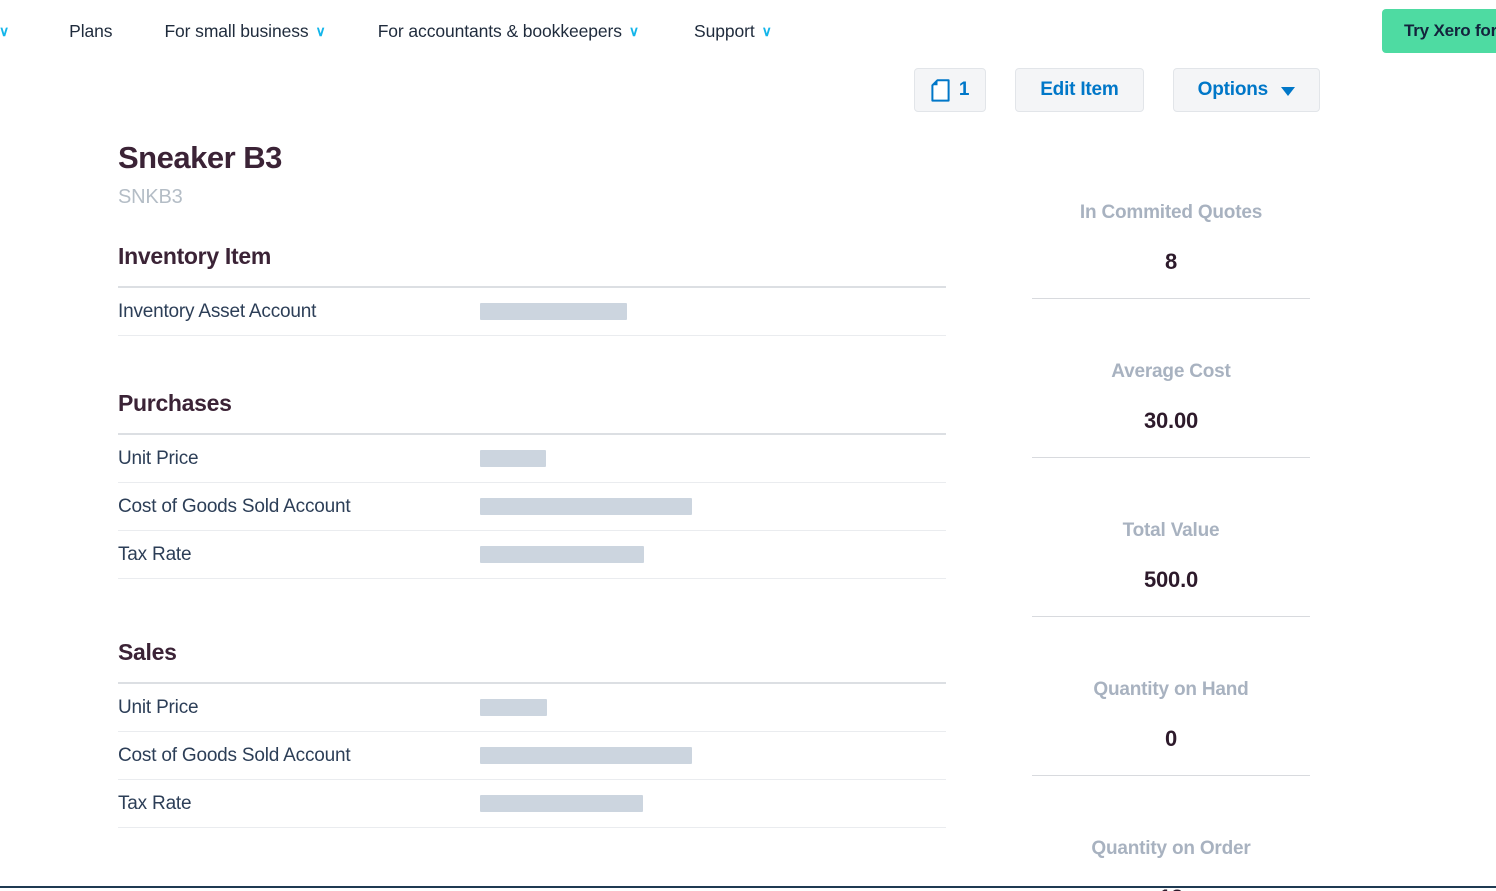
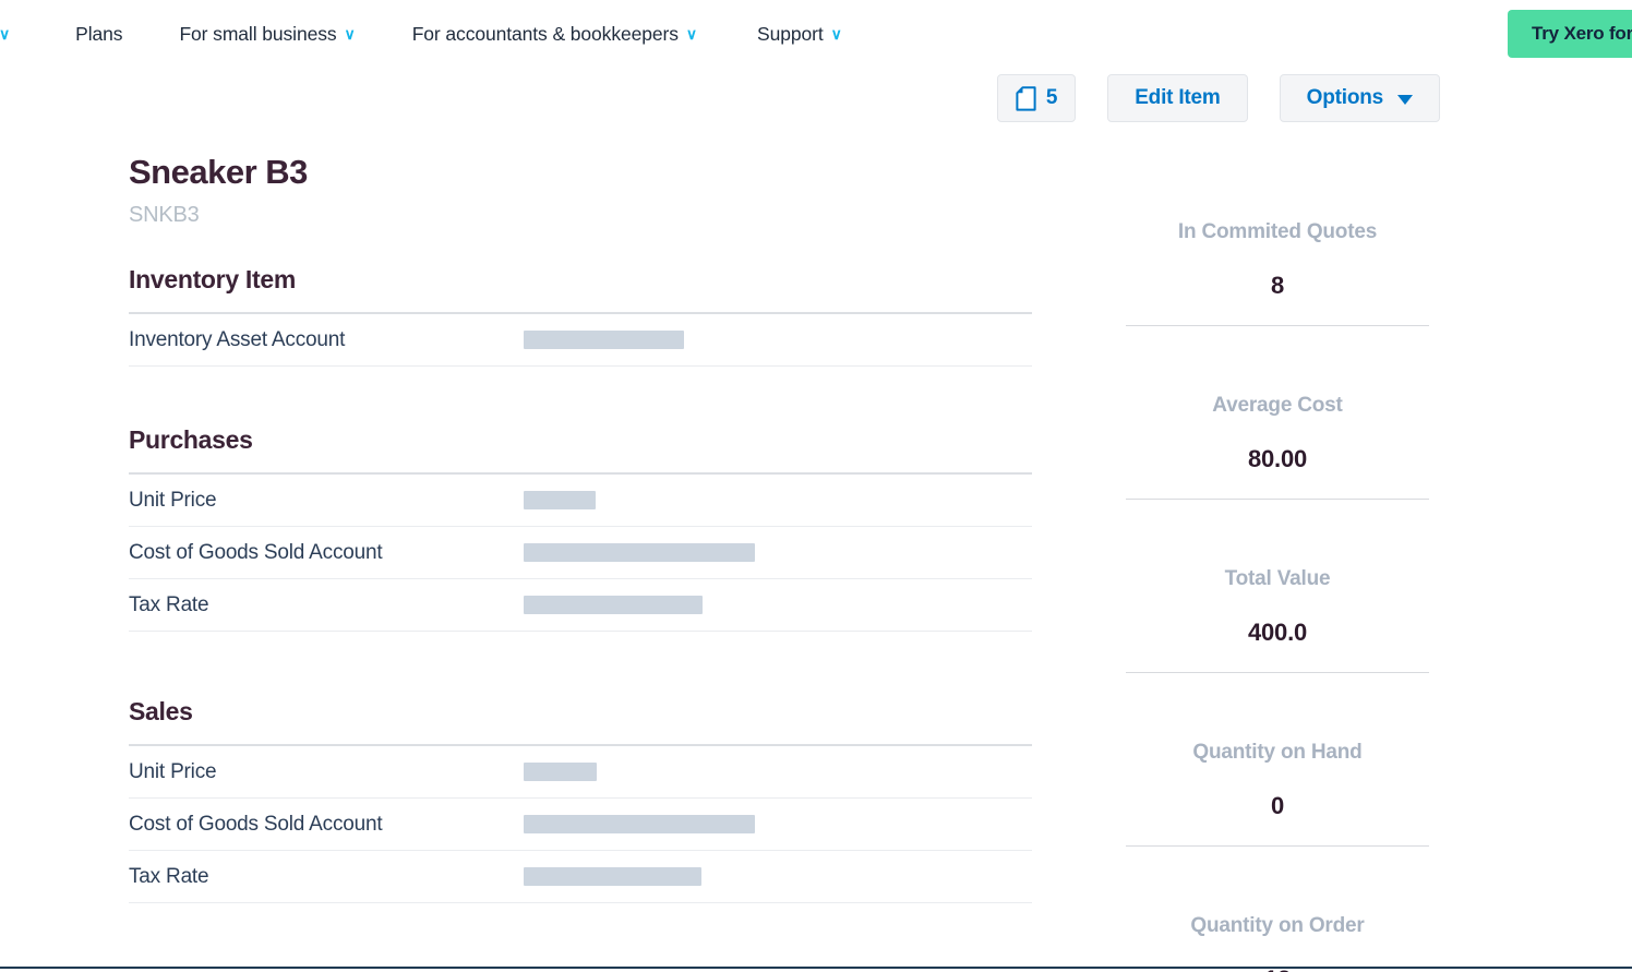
  ∨
  Plans
  For small business
  ∨
  For accountants & bookkeepers
  ∨
  Support
  ∨
  Try Xero for
- 1
+ 5
  Edit Item
  Options
  Sneaker B3
  SNKB3
  Inventory Item
  Inventory Asset Account
  Purchases
  Unit Price
  Cost of Goods Sold Account
  Tax Rate
  Sales
  Unit Price
  Cost of Goods Sold Account
  Tax Rate
  In Commited Quotes
  8
  Average Cost
- 30.00
+ 80.00
  Total Value
- 500.0
+ 400.0
  Quantity on Hand
  0
  Quantity on Order
